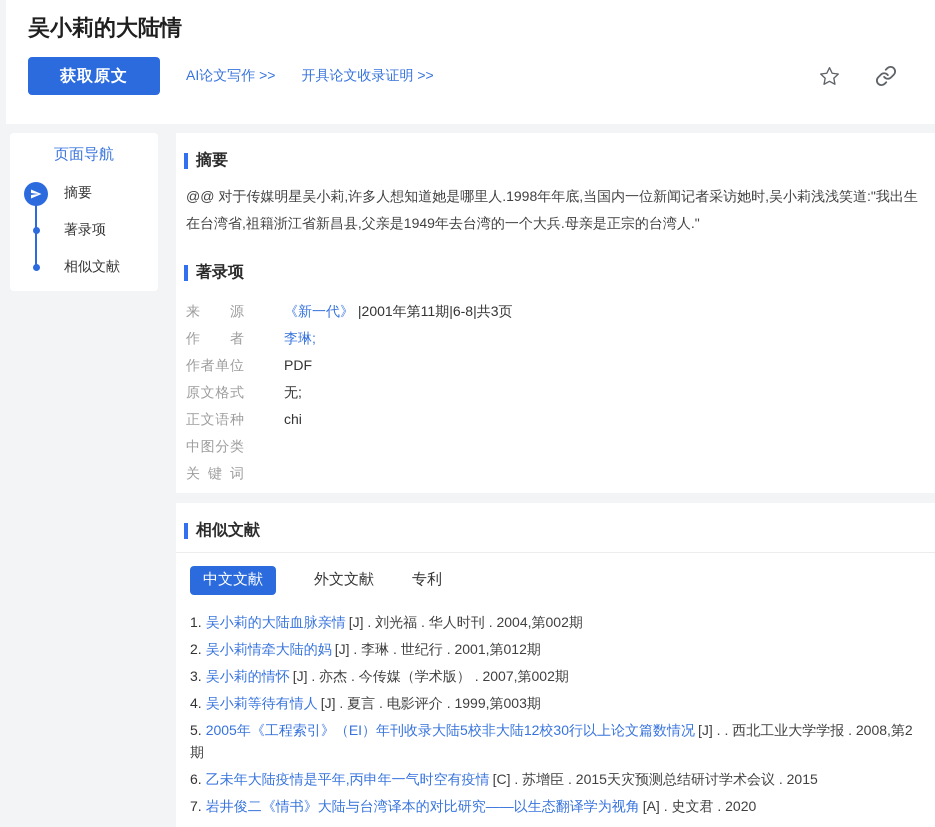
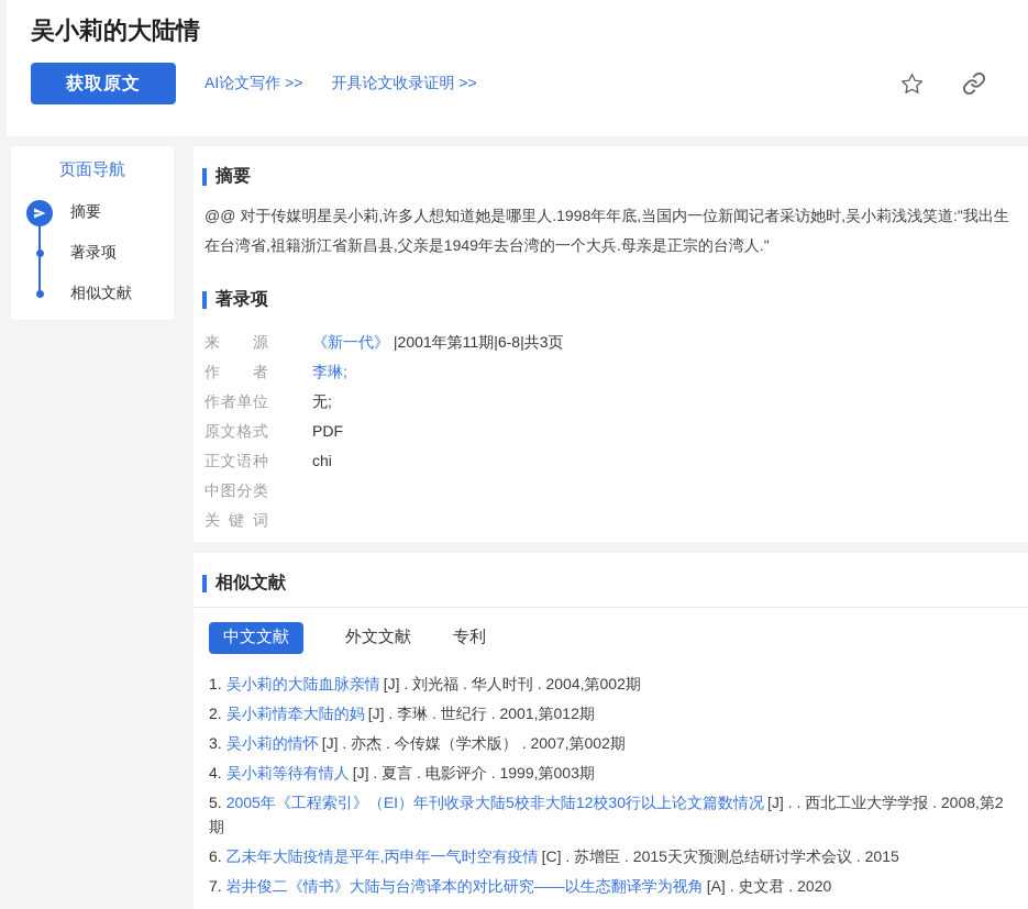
  吴小莉的大陆情
  获取原文
  AI论文写作 >>
  开具论文收录证明 >>
  页面导航
  摘要
  著录项
  相似文献
  摘要
  @@ 对于传媒明星吴小莉,许多人想知道她是哪里人.1998年年底,当国内一位新闻记者采访她时,吴小莉浅浅笑道:"我出生在台湾省,祖籍浙江省新昌县,父亲是1949年去台湾的一个大兵.母亲是正宗的台湾人."
  著录项
  来源
  《新一代》 |2001年第11期|6-8|共3页
  作者
  李琳;
  作者单位
- PDF
+ 无;
  原文格式
- 无;
+ PDF
  正文语种
  chi
  中图分类
  关键词
  相似文献
  中文文献
  外文文献
  专利
  1. 吴小莉的大陆血脉亲情 [J] . 刘光福 . 华人时刊 . 2004,第002期
  2. 吴小莉情牵大陆的妈 [J] . 李琳 . 世纪行 . 2001,第012期
  3. 吴小莉的情怀 [J] . 亦杰 . 今传媒（学术版） . 2007,第002期
  4. 吴小莉等待有情人 [J] . 夏言 . 电影评介 . 1999,第003期
  5. 2005年《工程索引》（EI）年刊收录大陆5校非大陆12校30行以上论文篇数情况 [J] . . 西北工业大学学报 . 2008,第2期
  6. 乙未年大陆疫情是平年,丙申年一气时空有疫情 [C] . 苏增臣 . 2015天灾预测总结研讨学术会议 . 2015
  7. 岩井俊二《情书》大陆与台湾译本的对比研究——以生态翻译学为视角 [A] . 史文君 . 2020
